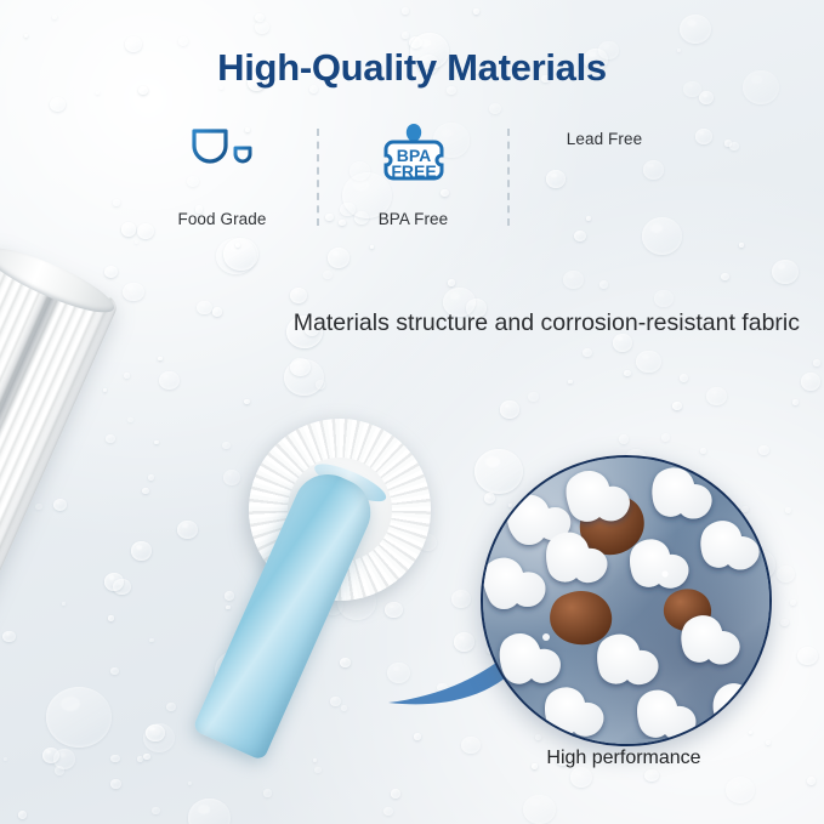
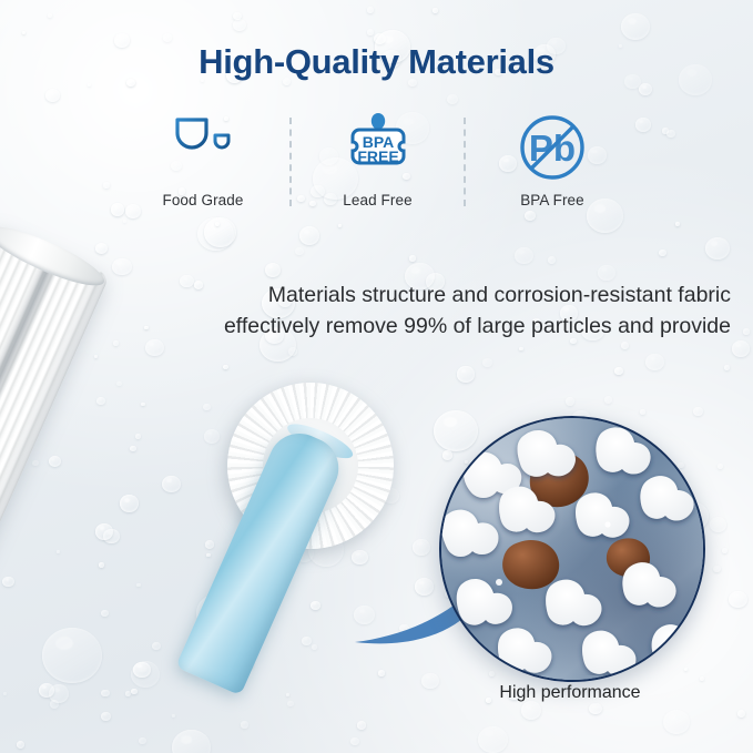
  High-Quality Materials
  Food Grade
  BPA
  FREE
- BPA Free
+ Lead Free
+ Pb
- Lead Free
+ BPA Free
  Materials structure and corrosion-resistant fabric
+ effectively remove 99% of large particles and provide
  High performance
